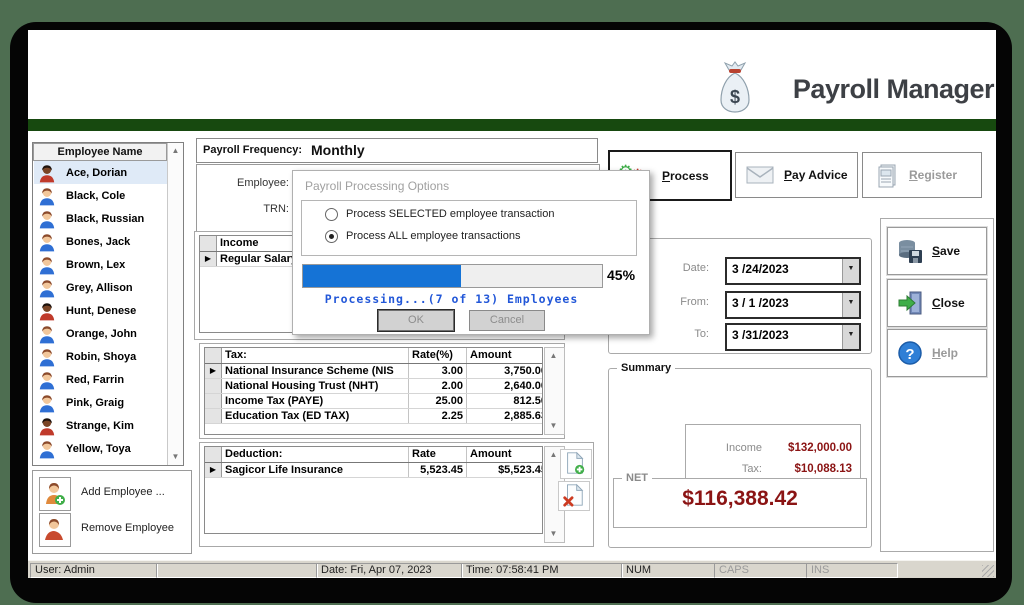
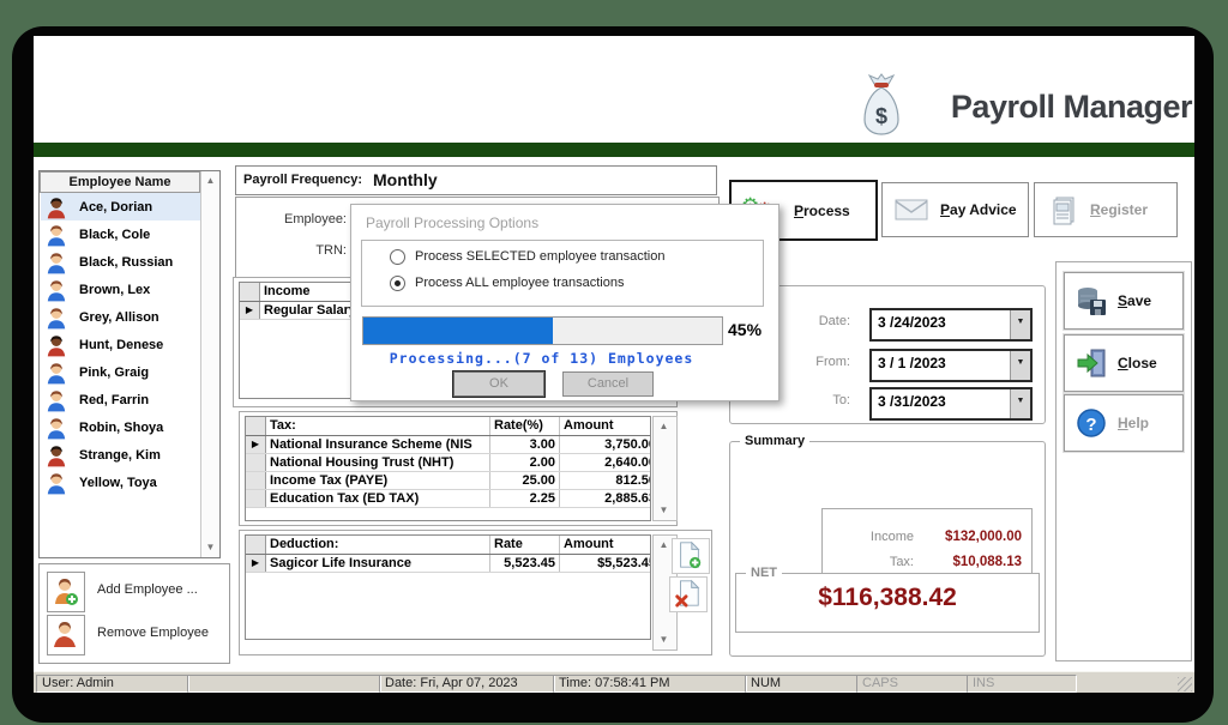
  $
  Payroll Manager
  Employee Name
  ▲
  ▼
  Ace, Dorian
  Black, Cole
  Black, Russian
- Bones, Jack
  Brown, Lex
  Grey, Allison
  Hunt, Denese
- Orange, John
- Robin, Shoya
+ Pink, Graig
  Red, Farrin
- Pink, Graig
+ Robin, Shoya
  Strange, Kim
  Yellow, Toya
  Add Employee ...
  Remove Employee
  Payroll Frequency:
  Monthly
  Employee:
  TRN:
  Income
  ▶
  Regular Salar
  Tax:
  Rate(%)
  Amount
  ▶
  National Insurance Scheme (NIS
  3.00
  3,750.0
  National Housing Trust (NHT)
  2.00
  2,640.0
  Income Tax (PAYE)
  25.00
  812.5
  Education Tax (ED TAX)
  2.25
  2,885.6
  ▲
  ▼
  Deduction:
  Rate
  Amount
  ▶
  Sagicor Life Insurance
  5,523.45
  $5,523.4
  ▲
  ▼
  Process
  Pay Advice
  Register
  Date:
  3 /24/2023
  From:
  3 / 1 /2023
  To:
  3 /31/2023
  Summary
  Income
  $132,000.00
  Tax:
  $10,088.13
  NET
  $116,388.42
  Save
  Close
  ?
  Help
  User: Admin
  Date: Fri, Apr 07, 2023
  Time: 07:58:41 PM
  NUM
  CAPS
  INS
  Payroll Processing Options
  Process SELECTED employee transaction
  Process ALL employee transactions
  45%
  Processing...(7 of 13) Employees
  OK
  Cancel
